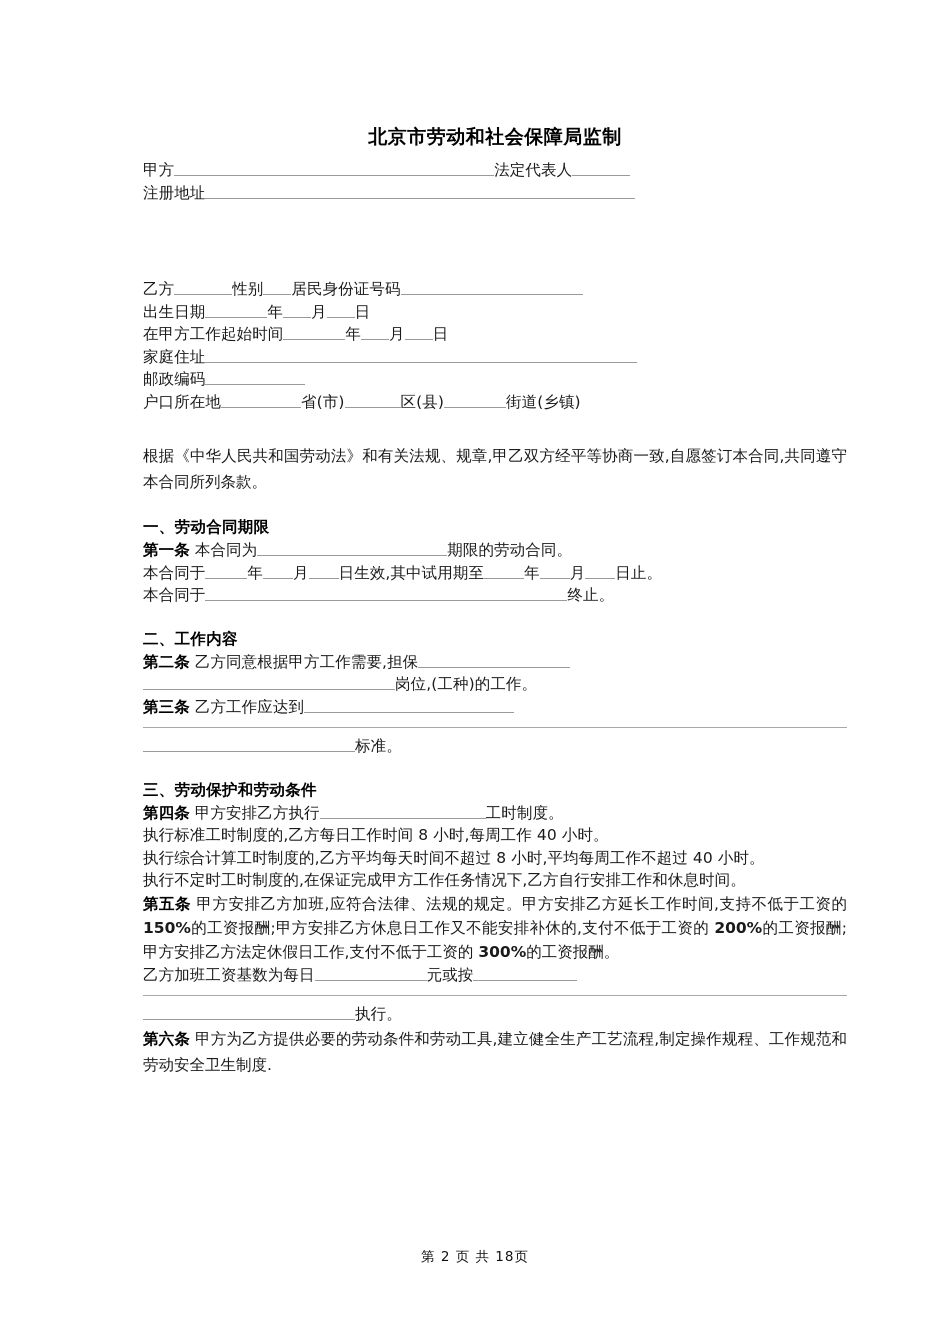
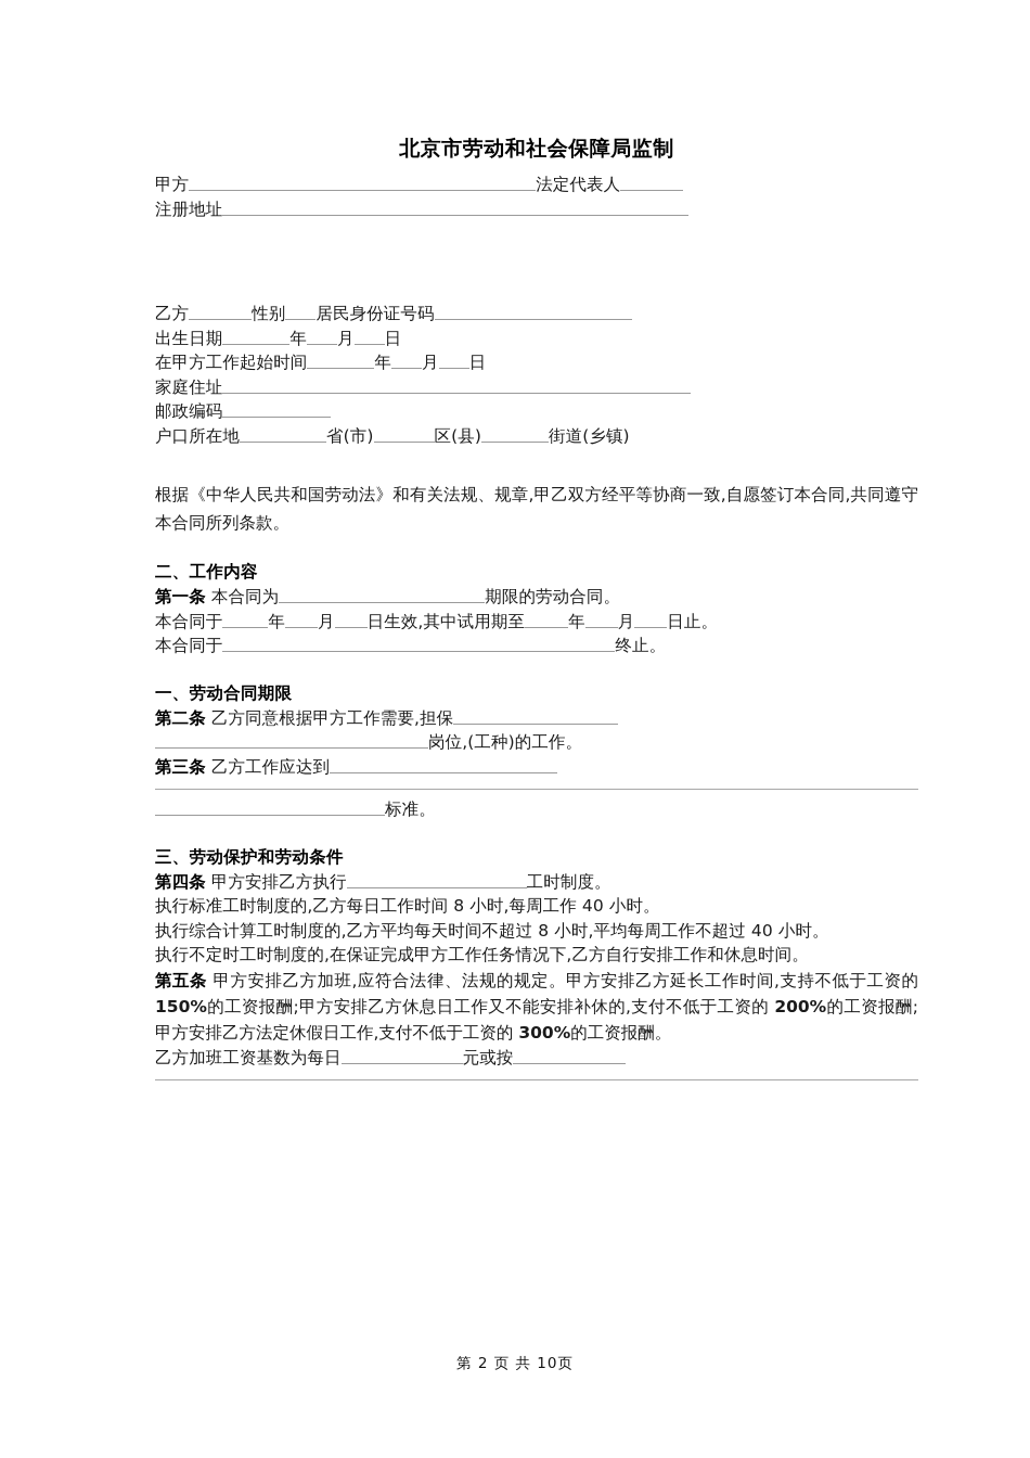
  北京市劳动和社会保障局监制
  甲方 法定代表人
  注册地址
  乙方 性别 居民身份证号码
  出生日期 年 月 日
  在甲方工作起始时间 年 月 日
  家庭住址
  邮政编码
  户口所在地 省(市) 区(县) 街道(乡镇)
  根据《中华人民共和国劳动法》和有关法规、规章,甲乙双方经平等协商一致,自愿签订本合同,共同遵守本合同所列条款。
- 一、劳动合同期限
+ 二、工作内容
  第一条 本合同为 期限的劳动合同。
  本合同于 年 月 日生效,其中试用期至 年 月 日止。
  本合同于 终止。
- 二、工作内容
+ 一、劳动合同期限
  第二条 乙方同意根据甲方工作需要,担保
  岗位,(工种)的工作。
  第三条 乙方工作应达到
  标准。
  三、劳动保护和劳动条件
  第四条 甲方安排乙方执行 工时制度。
  执行标准工时制度的,乙方每日工作时间 8 小时,每周工作 40 小时。
  执行综合计算工时制度的,乙方平均每天时间不超过 8 小时,平均每周工作不超过 40 小时。
  执行不定时工时制度的,在保证完成甲方工作任务情况下,乙方自行安排工作和休息时间。
  第五条 甲方安排乙方加班,应符合法律、法规的规定。甲方安排乙方延长工作时间,支持不低于工资的 150%的工资报酬;甲方安排乙方休息日工作又不能安排补休的,支付不低于工资的 200%的工资报酬;甲方安排乙方法定休假日工作,支付不低于工资的 300%的工资报酬。
  乙方加班工资基数为每日 元或按
- 执行。
- 第六条 甲方为乙方提供必要的劳动条件和劳动工具,建立健全生产工艺流程,制定操作规程、工作规范和劳动安全卫生制度.
- 第 2 页 共 18页
+ 第 2 页 共 10页
